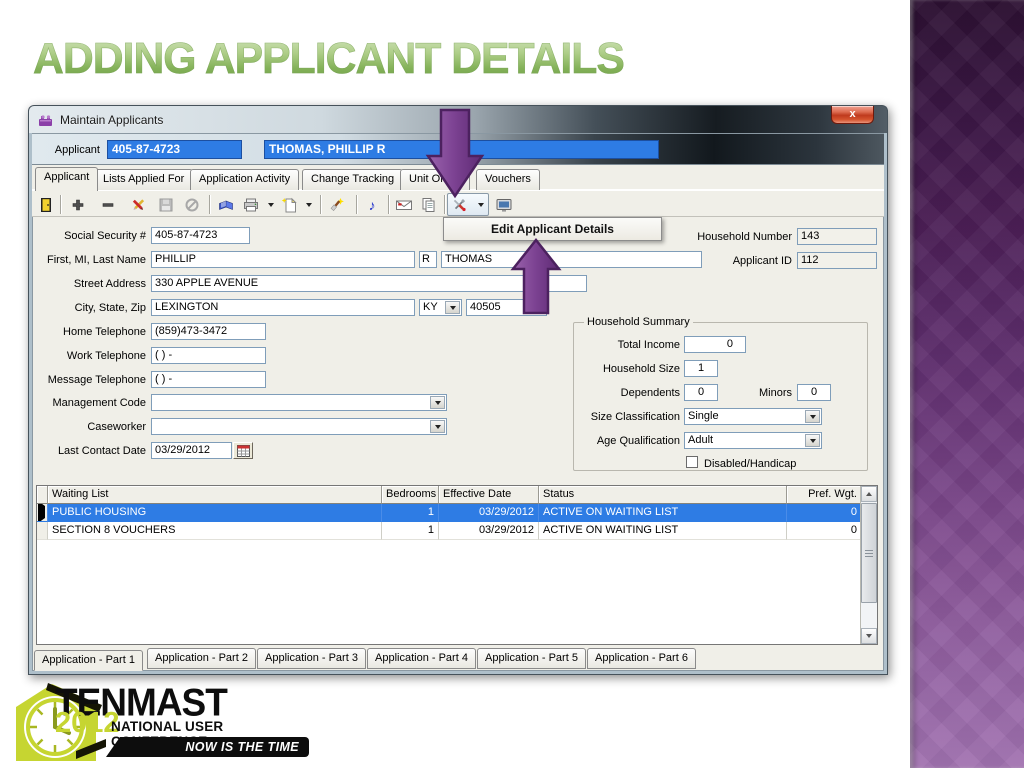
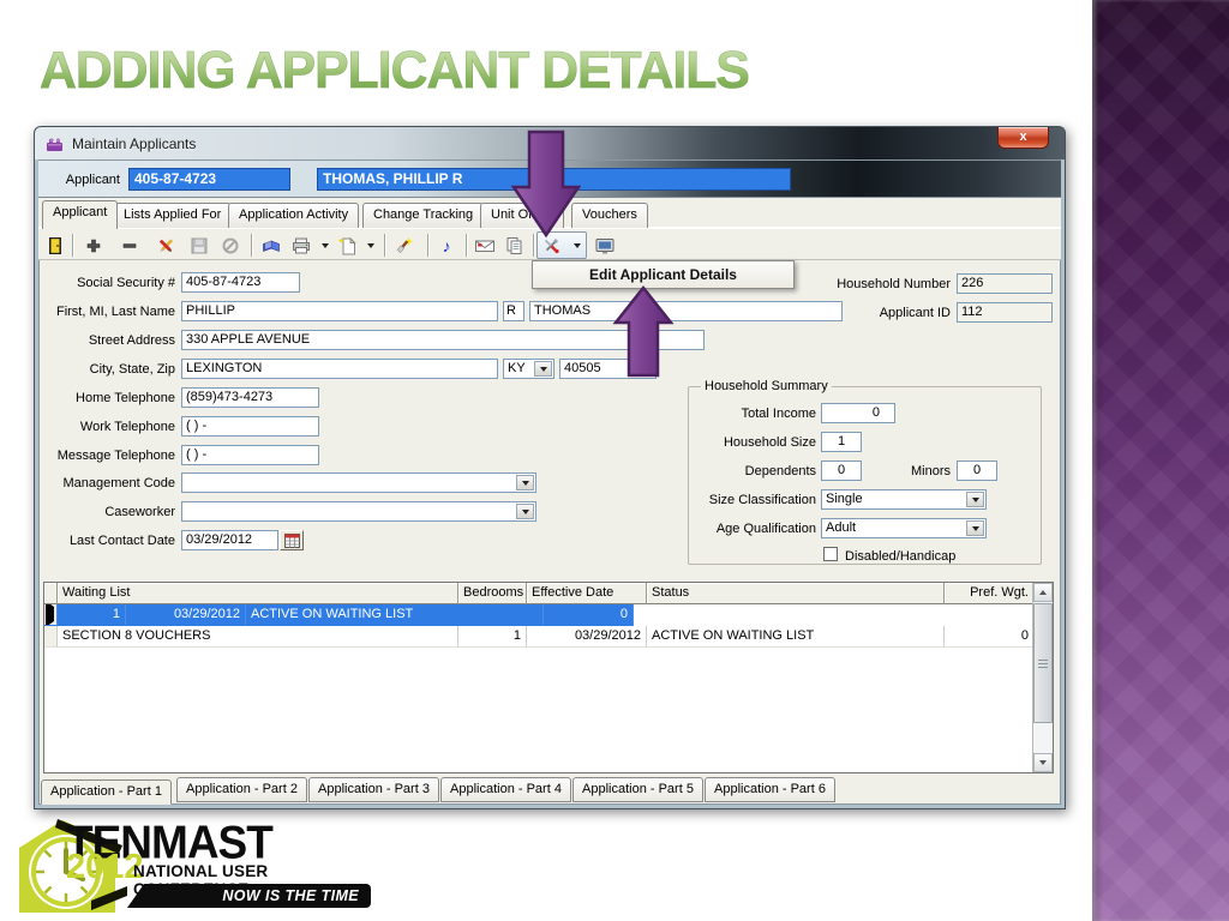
  ADDING APPLICANT DETAILS
  Maintain Applicants
  x
  Applicant
  405-87-4723
  THOMAS, PHILLIP R
  Applicant
  Lists Applied For
  Application Activity
  Change Tracking
  Vouchers
  ♪
  Edit Applicant Details
  Social Security #
  405-87-4723
  First, MI, Last Name
  PHILLIP
  R
  THOMAS
  Street Address
  330 APPLE AVENUE
  City, State, Zip
  LEXINGTON
  KY
  40505
  Home Telephone
- (859)473-3472
+ (859)473-4273
  Work Telephone
  ( ) -
  Message Telephone
  ( ) -
  Management Code
  Caseworker
  Last Contact Date
  03/29/2012
  Household Number
- 143
+ 226
  Applicant ID
  112
  Household Summary
  Total Income
  0
  Household Size
  1
  Dependents
  0
  Minors
  0
  Size Classification
  Single
  Age Qualification
  Adult
  Disabled/Handicap
  Waiting List
  Bedrooms
  Effective Date
  Status
  Pref. Wgt.
- PUBLIC HOUSING
  1
  03/29/2012
  ACTIVE ON WAITING LIST
  0
  SECTION 8 VOUCHERS
  1
  03/29/2012
  ACTIVE ON WAITING LIST
  0
  Application - Part 1
  Application - Part 2
  Application - Part 3
  Application - Part 4
  Application - Part 5
  Application - Part 6
  TENMAST
  2012
  NOW IS THE TIME
